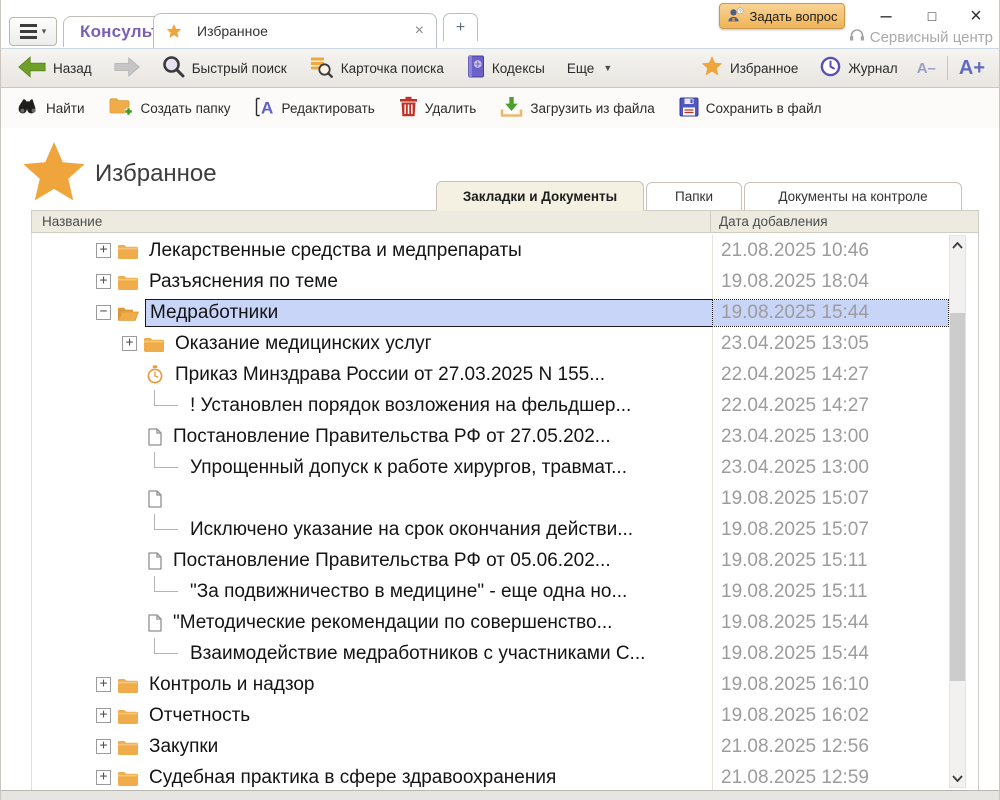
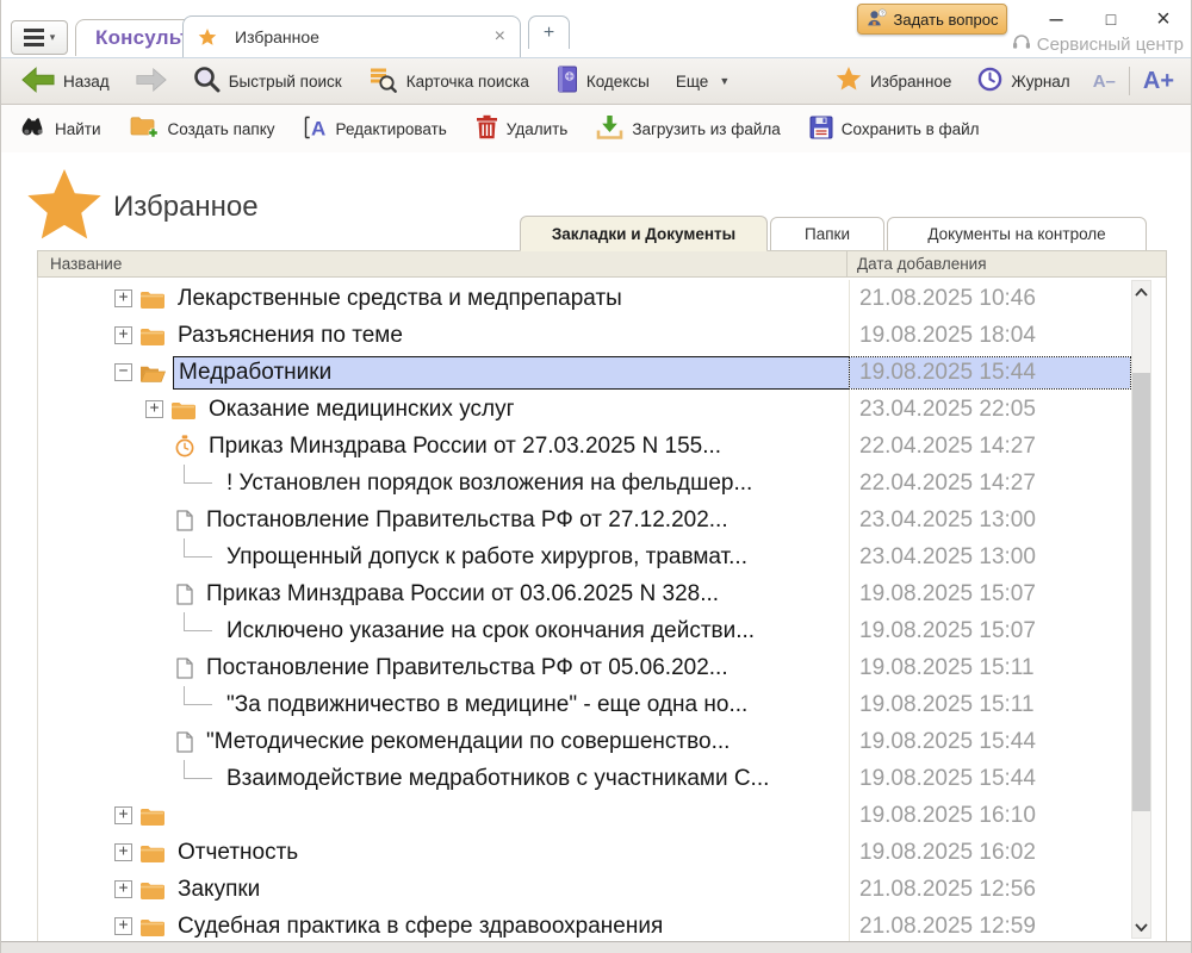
  ▾
  Избранное
  ×
  +
  Задать вопрос
  –
  □
  ×
  Сервисный центр
  Назад
  Быстрый поиск
  Карточка поиска
  Кодексы
  Еще
  ▼
  Избранное
  Журнал
  A–
  A+
  Найти
  Создать папку
  A
  Редактировать
  Удалить
  Загрузить из файла
  Сохранить в файл
  Избранное
  Закладки и Документы
  Папки
  Документы на контроле
  Название
  Дата добавления
  +
  Лекарственные средства и медпрепараты
  21.08.2025 10:46
  +
  Разъяснения по теме
  19.08.2025 18:04
  −
  Медработники
  19.08.2025 15:44
  +
  Оказание медицинских услуг
- 23.04.2025 13:05
+ 23.04.2025 22:05
  Приказ Минздрава России от 27.03.2025 N 155...
  22.04.2025 14:27
  ! Установлен порядок возложения на фельдшер...
  22.04.2025 14:27
- Постановление Правительства РФ от 27.05.202...
+ Постановление Правительства РФ от 27.12.202...
  23.04.2025 13:00
  Упрощенный допуск к работе хирургов, травмат...
  23.04.2025 13:00
+ Приказ Минздрава России от 03.06.2025 N 328...
  19.08.2025 15:07
  Исключено указание на срок окончания действи...
  19.08.2025 15:07
  Постановление Правительства РФ от 05.06.202...
  19.08.2025 15:11
  "За подвижничество в медицине" - еще одна но...
  19.08.2025 15:11
  "Методические рекомендации по совершенство...
  19.08.2025 15:44
  Взаимодействие медработников с участниками С...
  19.08.2025 15:44
  +
- Контроль и надзор
  19.08.2025 16:10
  +
  Отчетность
  19.08.2025 16:02
  +
  Закупки
  21.08.2025 12:56
  +
  Судебная практика в сфере здравоохранения
  21.08.2025 12:59
